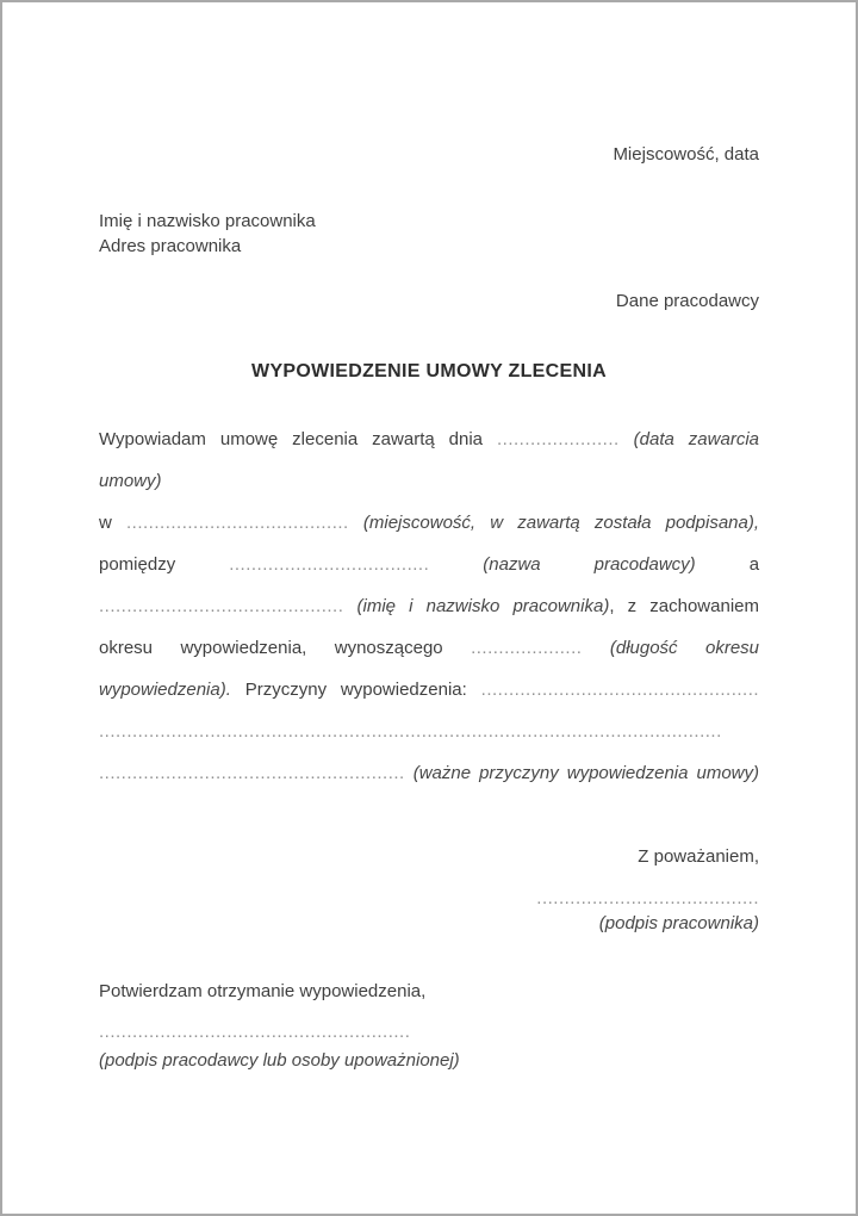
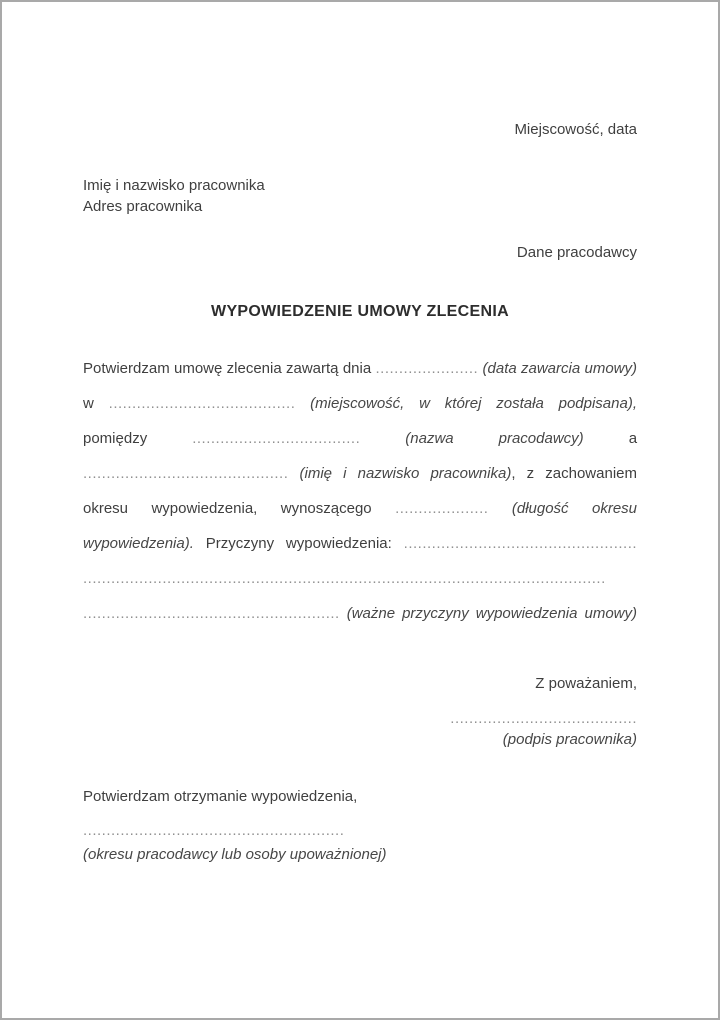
  Miejscowość, data
  Imię i nazwisko pracownika
  Adres pracownika
  Dane pracodawcy
  WYPOWIEDZENIE UMOWY ZLECENIA
- Wypowiadam umowę zlecenia zawartą dnia ...................... (data zawarcia umowy)
+ Potwierdzam umowę zlecenia zawartą dnia ...................... (data zawarcia umowy)
- w ........................................ (miejscowość, w zawartą została podpisana),
+ w ........................................ (miejscowość, w której została podpisana),
  pomiędzy .................................... (nazwa pracodawcy) a
  ............................................ (imię i nazwisko pracownika), z zachowaniem
  okresu wypowiedzenia, wynoszącego .................... (długość okresu
  wypowiedzenia). Przyczyny wypowiedzenia: ..................................................
  ................................................................................................................
  ....................................................... (ważne przyczyny wypowiedzenia umowy)
  Z poważaniem,
  ........................................
  (podpis pracownika)
  Potwierdzam otrzymanie wypowiedzenia,
  ........................................................
- (podpis pracodawcy lub osoby upoważnionej)
+ (okresu pracodawcy lub osoby upoważnionej)
